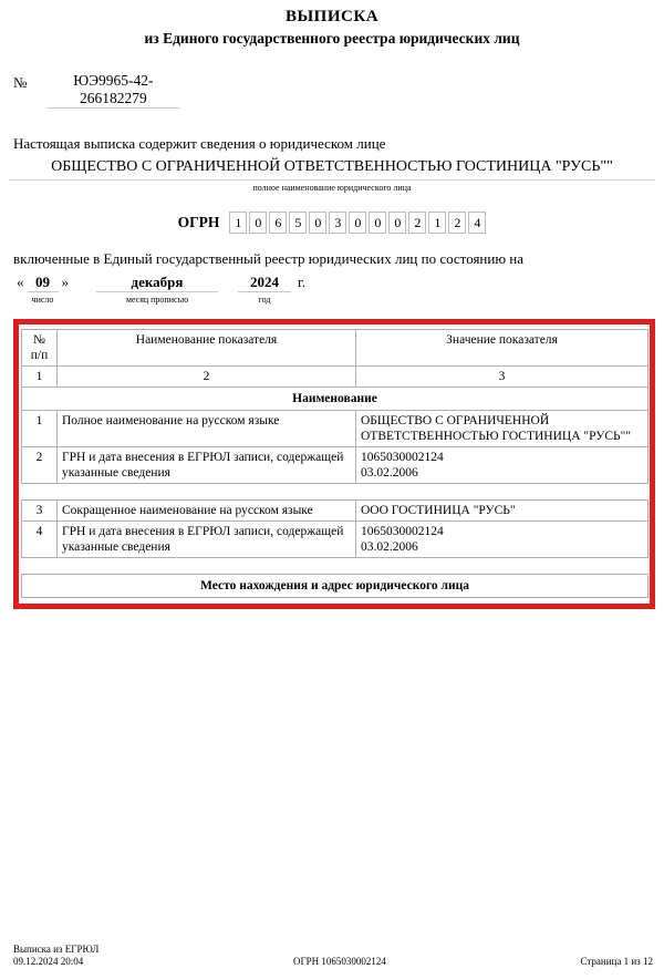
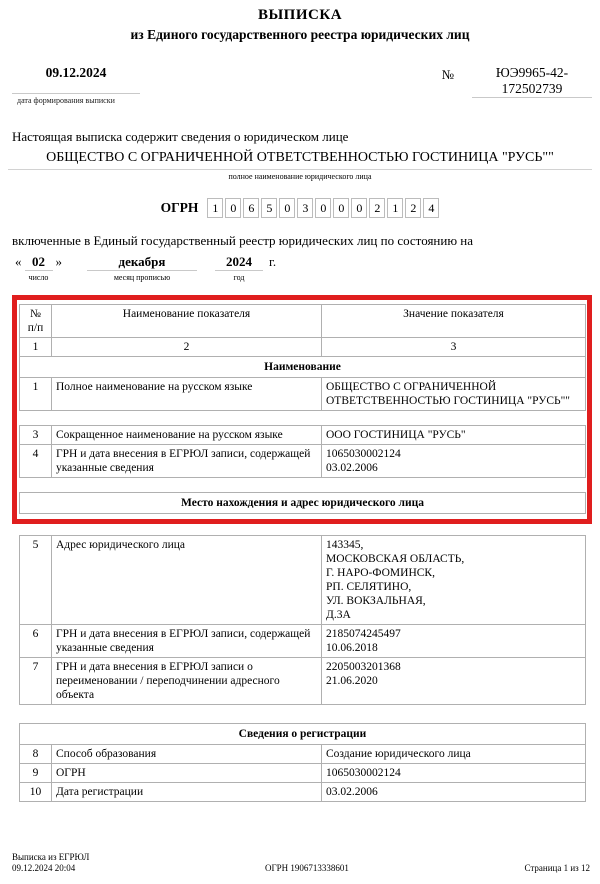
  ВЫПИСКА
  из Единого государственного реестра юридических лиц
+ 09.12.2024
+ дата формирования выписки
  №
  ЮЭ9965-42-
- 266182279
+ 172502739
  Настоящая выписка содержит сведения о юридическом лице
  ОБЩЕСТВО С ОГРАНИЧЕННОЙ ОТВЕТСТВЕННОСТЬЮ ГОСТИНИЦА "РУСЬ""
  полное наименование юридического лица
  ОГРН
  1
  0
  6
  5
  0
  3
  0
  0
  0
  2
  1
  2
  4
  включенные в Единый государственный реестр юридических лиц по состоянию на
  «
- 09
+ 02
  число
  »
  декабря
  месяц прописью
  2024
  год
  г.
  № п/п	Наименование показателя	Значение показателя
  1	2	3
  Наименование
  1	Полное наименование на русском языке	ОБЩЕСТВО С ОГРАНИЧЕННОЙ ОТВЕТСТВЕННОСТЬЮ ГОСТИНИЦА "РУСЬ""
- 2	ГРН и дата внесения в ЕГРЮЛ записи, содержащей указанные сведения	1065030002124 03.02.2006
  3	Сокращенное наименование на русском языке	ООО ГОСТИНИЦА "РУСЬ"
  4	ГРН и дата внесения в ЕГРЮЛ записи, содержащей указанные сведения	1065030002124 03.02.2006
  Место нахождения и адрес юридического лица
+ 5	Адрес юридического лица	143345, МОСКОВСКАЯ ОБЛАСТЬ, Г. НАРО-ФОМИНСК, РП. СЕЛЯТИНО, УЛ. ВОКЗАЛЬНАЯ, Д.3А
+ 6	ГРН и дата внесения в ЕГРЮЛ записи, содержащей указанные сведения	2185074245497 10.06.2018
+ 7	ГРН и дата внесения в ЕГРЮЛ записи о переименовании / переподчинении адресного объекта	2205003201368 21.06.2020
+ Сведения о регистрации
+ 8	Способ образования	Создание юридического лица
+ 9	ОГРН	1065030002124
+ 10	Дата регистрации	03.02.2006
  Выписка из ЕГРЮЛ
  09.12.2024 20:04
- ОГРН 1065030002124
+ ОГРН 1906713338601
  Страница 1 из 12
